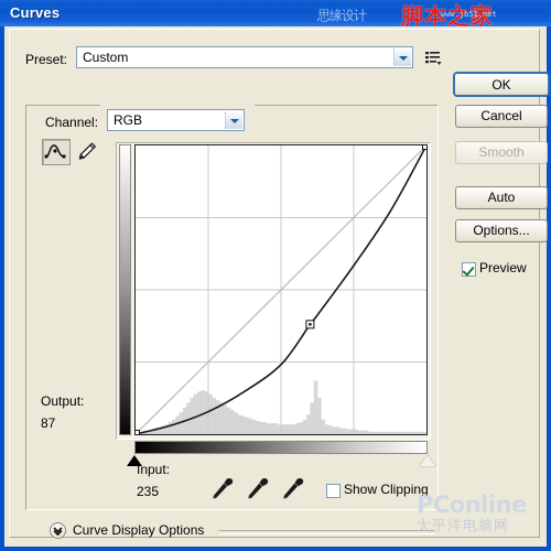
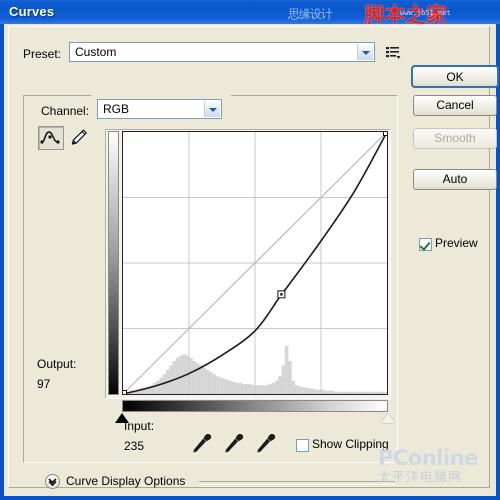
  Curves
  思缘设计
  脚本之家
  www.jb51.net
  Preset:
  Custom
  Channel:
  RGB
  Output:
- 87
+ 97
  Input:
  235
  Show Clipping
  Preview
  OK
  Cancel
  Smooth
  Auto
- Options...
  Curve Display Options
  PConline
  太平洋电脑网
